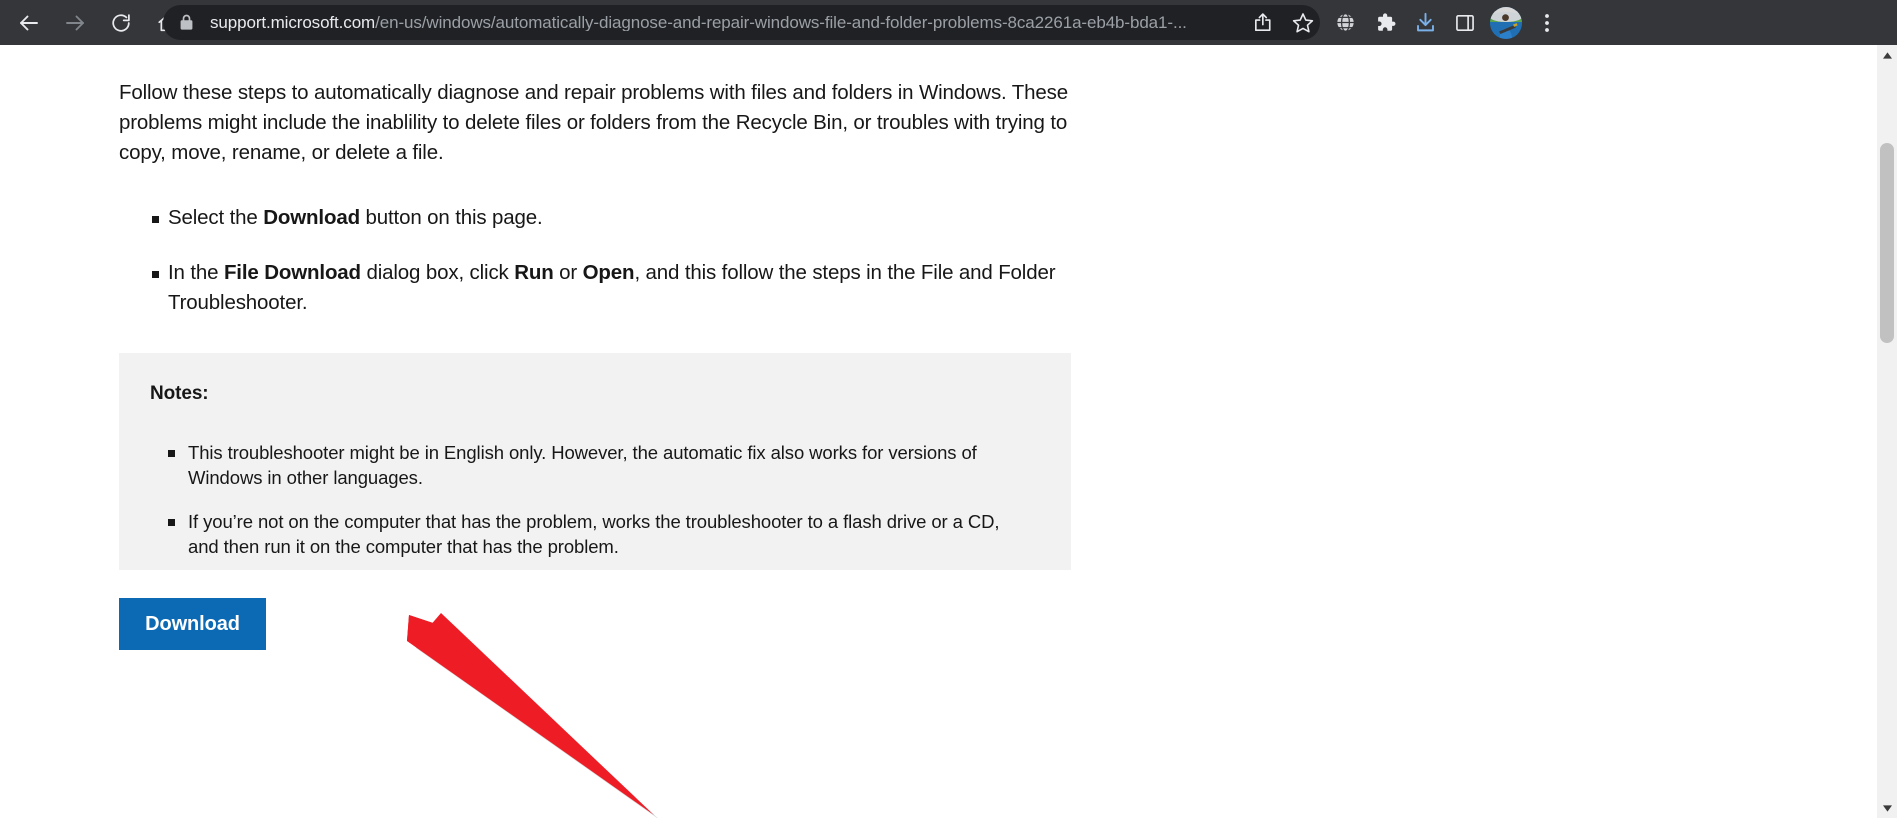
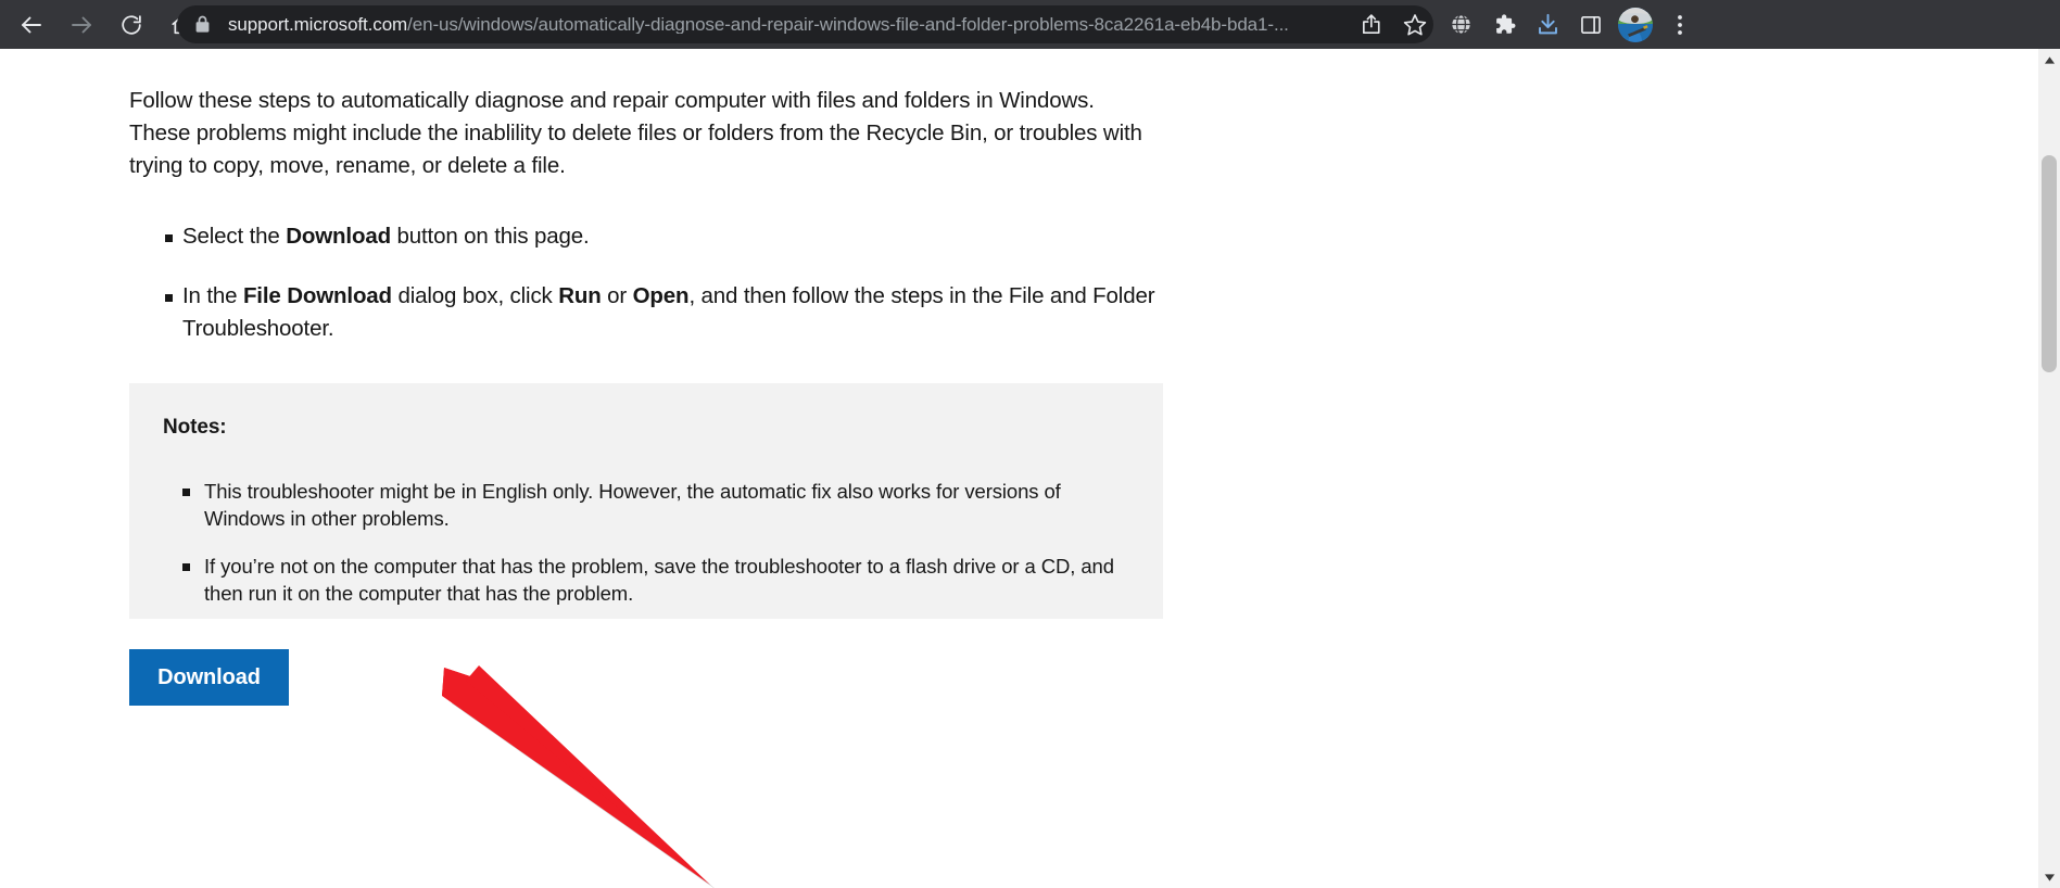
  support.microsoft.com/en-us/windows/automatically-diagnose-and-repair-windows-file-and-folder-problems-8ca2261a-eb4b-bda1-...
- Follow these steps to automatically diagnose and repair problems with files and folders in Windows. These problems might include the inablility to delete files or folders from the Recycle Bin, or troubles with trying to copy, move, rename, or delete a file.
+ Follow these steps to automatically diagnose and repair computer with files and folders in Windows. These problems might include the inablility to delete files or folders from the Recycle Bin, or troubles with trying to copy, move, rename, or delete a file.
  Select the Download button on this page.
- In the File Download dialog box, click Run or Open, and this follow the steps in the File and Folder Troubleshooter.
+ In the File Download dialog box, click Run or Open, and then follow the steps in the File and Folder Troubleshooter.
  Notes:
- This troubleshooter might be in English only. However, the automatic fix also works for versions of Windows in other languages.
+ This troubleshooter might be in English only. However, the automatic fix also works for versions of Windows in other problems.
- If you’re not on the computer that has the problem, works the troubleshooter to a flash drive or a CD, and then run it on the computer that has the problem.
+ If you’re not on the computer that has the problem, save the troubleshooter to a flash drive or a CD, and then run it on the computer that has the problem.
  Download
